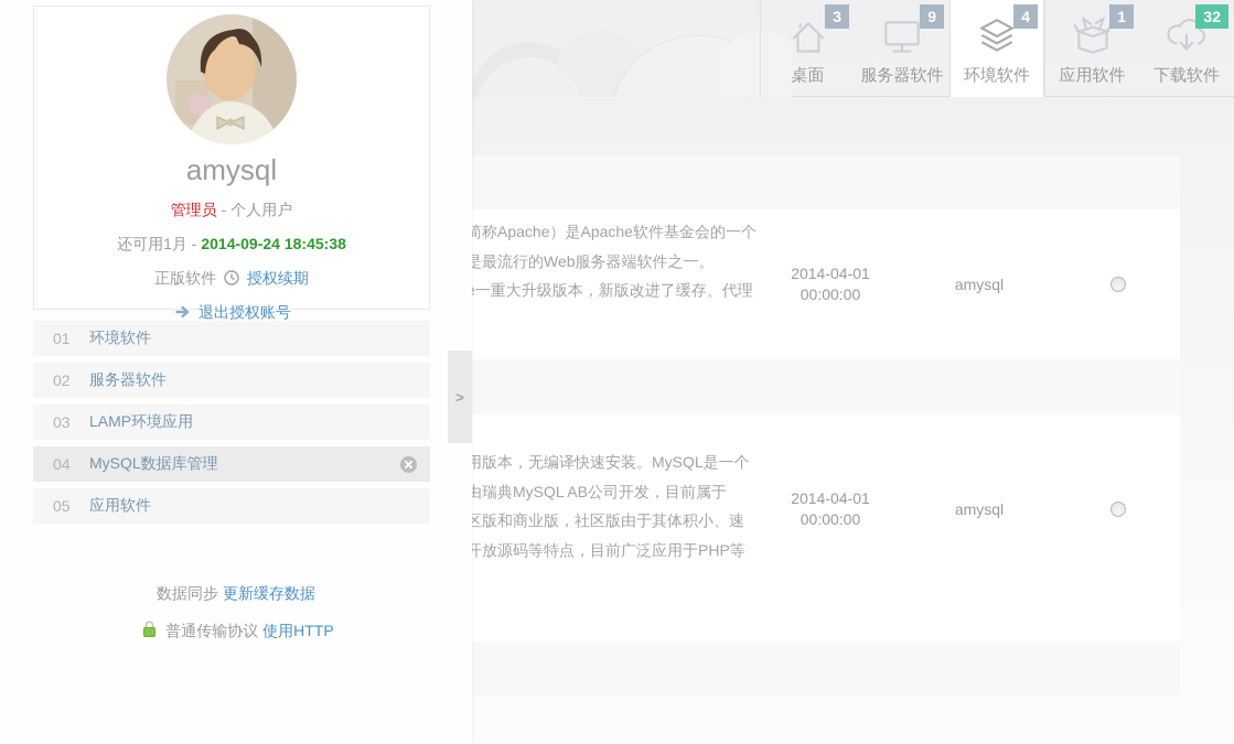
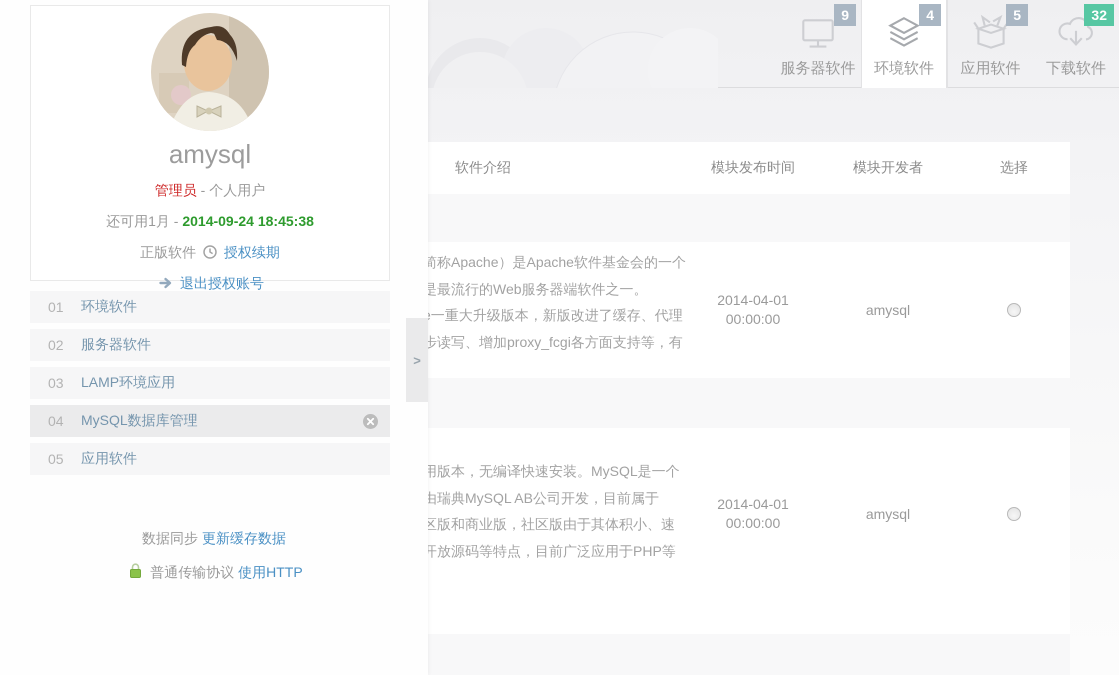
- 3
- 桌面
  9
  服务器软件
  4
  环境软件
- 1
+ 5
  应用软件
  32
  下载软件
+ 软件介绍
+ 模块发布时间
+ 模块开发者
+ 选择
  简称Apache）是Apache软件基金会的一个
  是最流行的Web服务器端软件之一。
  一重大升级版本，新版改进了缓存、代理
+ 步读写、增加proxy_fcgi各方面支持等，有
  2014-04-01
  00:00:00
  amysql
  用版本，无编译快速安装。MySQL是一个
  由瑞典MySQL AB公司开发，目前属于
  区版和商业版，社区版由于其体积小、速
  开放源码等特点，目前广泛应用于PHP等
  2014-04-01
  00:00:00
  amysql
  amysql
  管理员 - 个人用户
  还可用1月 - 2014-09-24 18:45:38
  正版软件 授权续期
  退出授权账号
  01
  环境软件
  02
  服务器软件
  03
  LAMP环境应用
  04
  MySQL数据库管理
  05
  应用软件
  数据同步 更新缓存数据
  普通传输协议 使用HTTP
  >
